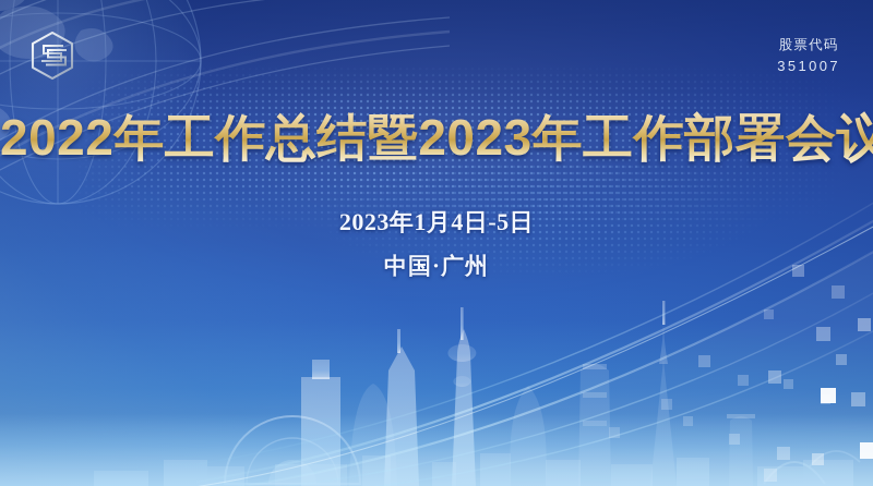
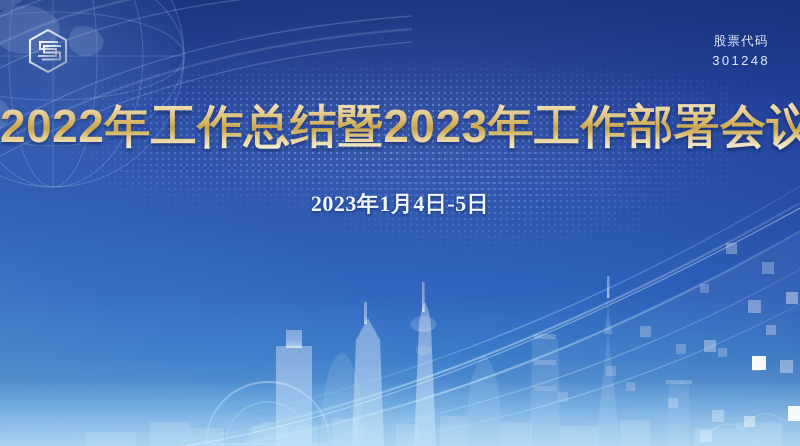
  股票代码
- 351007
+ 301248
  2022年工作总结暨2023年工作部署会议
  2023年1月4日-5日
- 中国·广州
